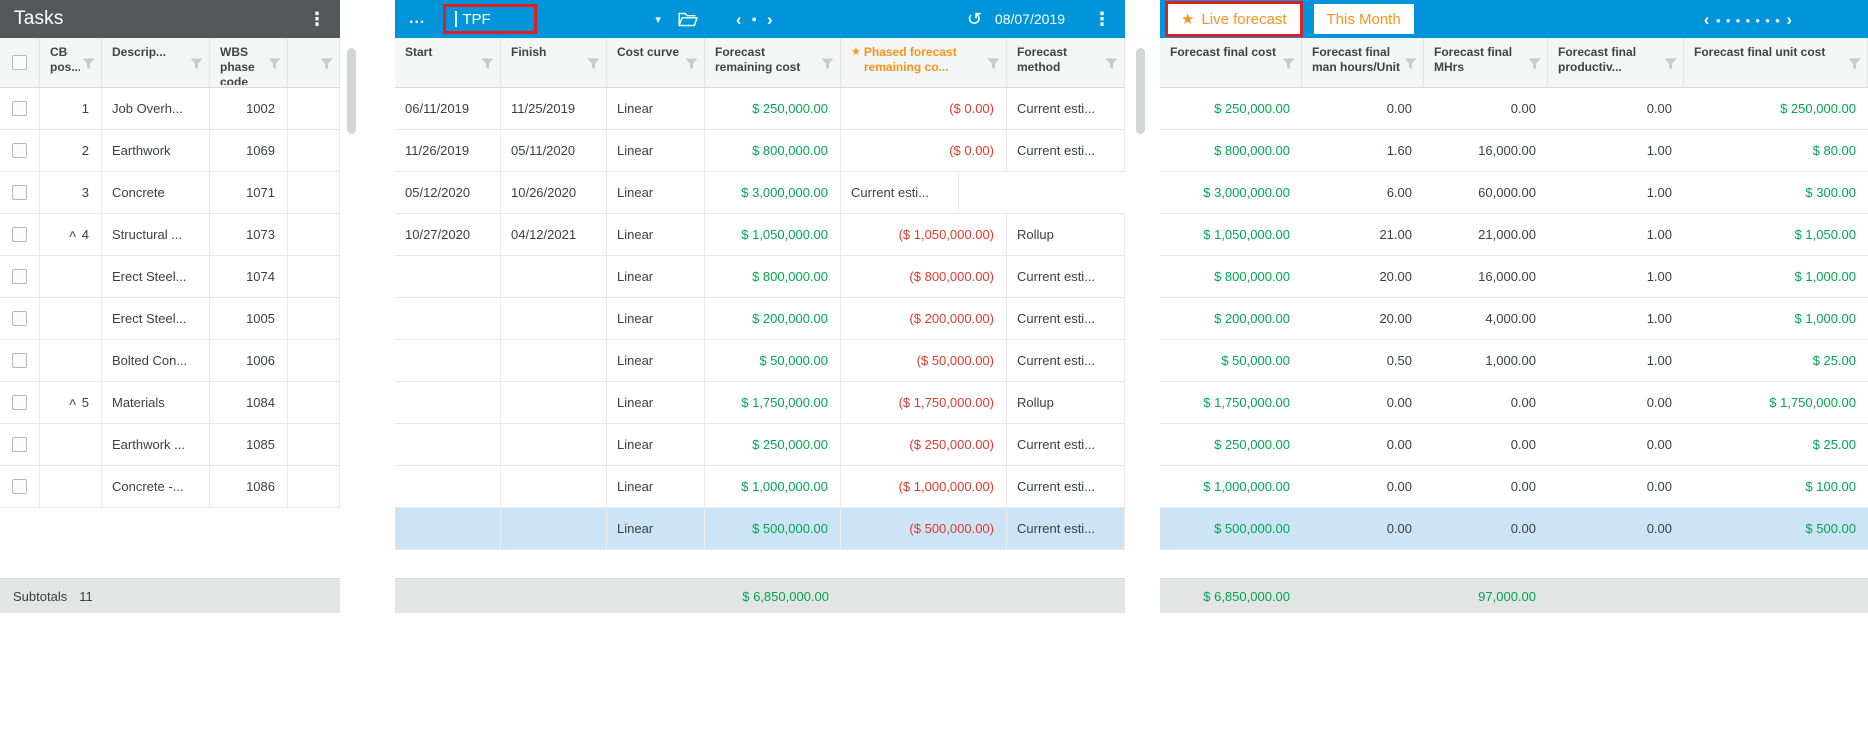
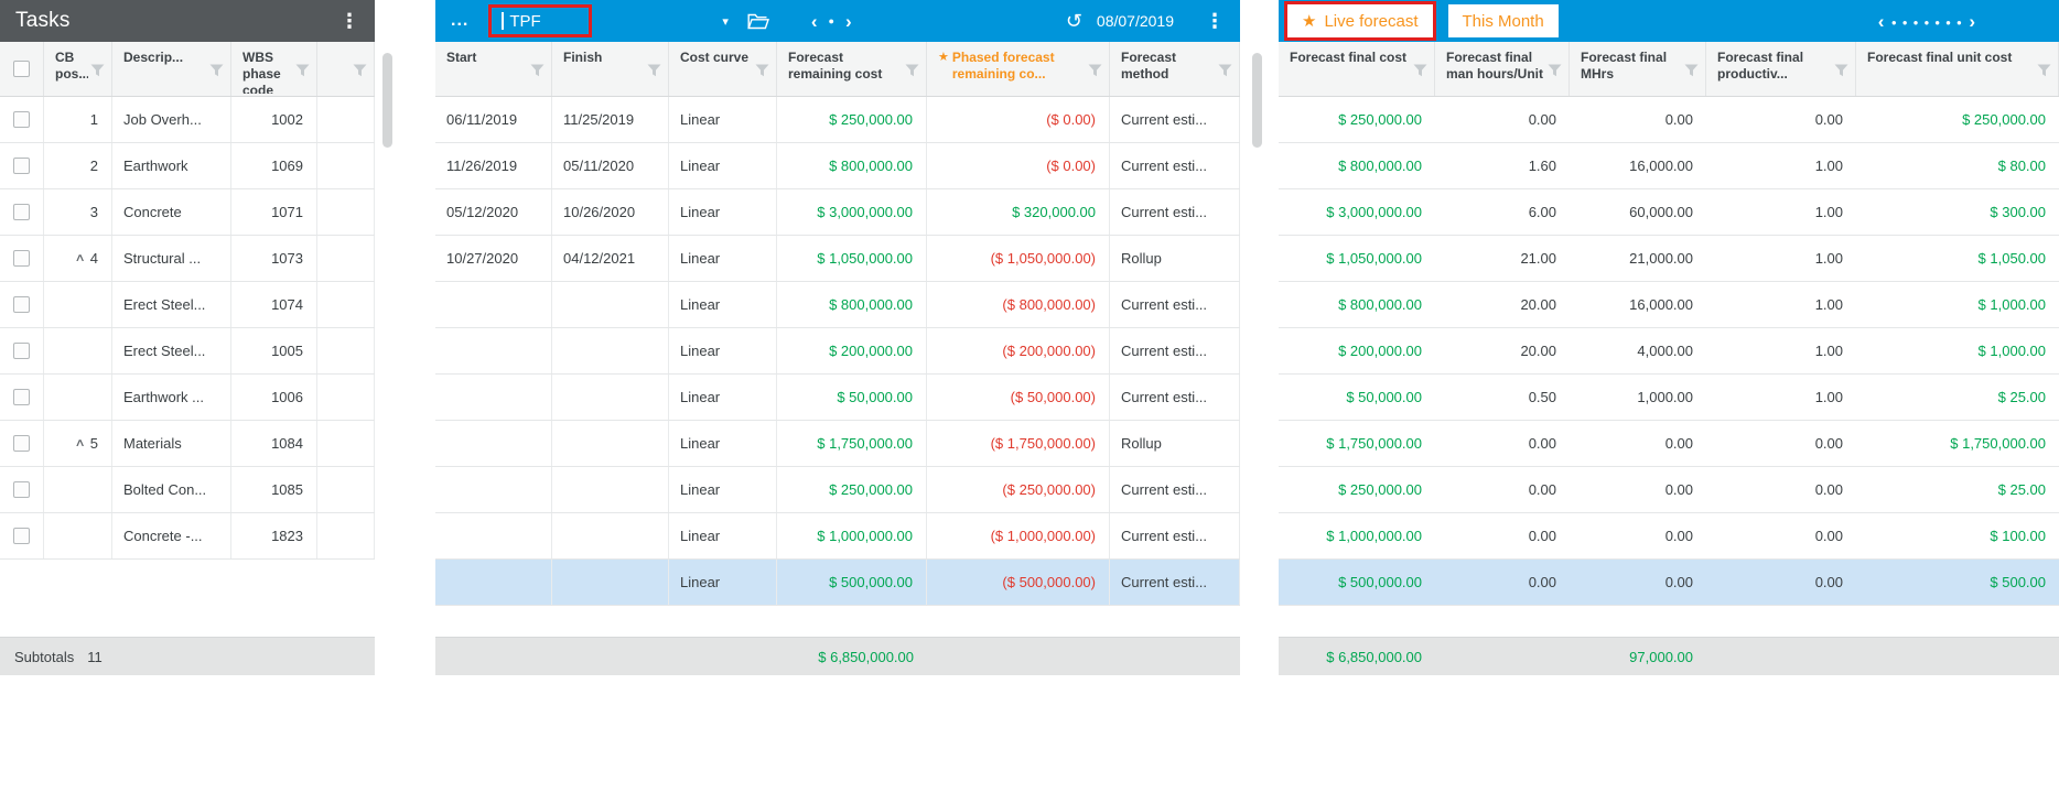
  Tasks
  ⋮
  CB pos...
  Descrip...
  WBS phase code
  1
  Job Overh...
  1002
  2
  Earthwork
  1069
  3
  Concrete
  1071
  ∧
  4
  Structural ...
  1073
  Erect Steel...
  1074
  Erect Steel...
  1005
- Bolted Con...
+ Earthwork ...
  1006
  ∧
  5
  Materials
  1084
- Earthwork ...
+ Bolted Con...
  1085
  Concrete -...
- 1086
+ 1823
  Subtotals
  11
  ...
  TPF
  ▾
  ‹
  ●
  ›
  ↺
  08/07/2019
  ⋮
  Start
  Finish
  Cost curve
  Forecast remaining cost
  ★
  Phased forecast remaining co...
  Forecast method
  06/11/2019
  11/25/2019
  Linear
  $ 250,000.00
  ($ 0.00)
  Current esti...
  11/26/2019
  05/11/2020
  Linear
  $ 800,000.00
  ($ 0.00)
  Current esti...
  05/12/2020
  10/26/2020
  Linear
  $ 3,000,000.00
+ $ 320,000.00
  Current esti...
  10/27/2020
  04/12/2021
  Linear
  $ 1,050,000.00
  ($ 1,050,000.00)
  Rollup
  Linear
  $ 800,000.00
  ($ 800,000.00)
  Current esti...
  Linear
  $ 200,000.00
  ($ 200,000.00)
  Current esti...
  Linear
  $ 50,000.00
  ($ 50,000.00)
  Current esti...
  Linear
  $ 1,750,000.00
  ($ 1,750,000.00)
  Rollup
  Linear
  $ 250,000.00
  ($ 250,000.00)
  Current esti...
  Linear
  $ 1,000,000.00
  ($ 1,000,000.00)
  Current esti...
  Linear
  $ 500,000.00
  ($ 500,000.00)
  Current esti...
  $ 6,850,000.00
  ★
  Live forecast
  This Month
  ‹
  ● ● ● ● ● ● ●
  ›
  Forecast final cost
  Forecast final man hours/Unit
  Forecast final MHrs
  Forecast final productiv...
  Forecast final unit cost
  $ 250,000.00
  0.00
  0.00
  0.00
  $ 250,000.00
  $ 800,000.00
  1.60
  16,000.00
  1.00
  $ 80.00
  $ 3,000,000.00
  6.00
  60,000.00
  1.00
  $ 300.00
  $ 1,050,000.00
  21.00
  21,000.00
  1.00
  $ 1,050.00
  $ 800,000.00
  20.00
  16,000.00
  1.00
  $ 1,000.00
  $ 200,000.00
  20.00
  4,000.00
  1.00
  $ 1,000.00
  $ 50,000.00
  0.50
  1,000.00
  1.00
  $ 25.00
  $ 1,750,000.00
  0.00
  0.00
  0.00
  $ 1,750,000.00
  $ 250,000.00
  0.00
  0.00
  0.00
  $ 25.00
  $ 1,000,000.00
  0.00
  0.00
  0.00
  $ 100.00
  $ 500,000.00
  0.00
  0.00
  0.00
  $ 500.00
  $ 6,850,000.00
  97,000.00
